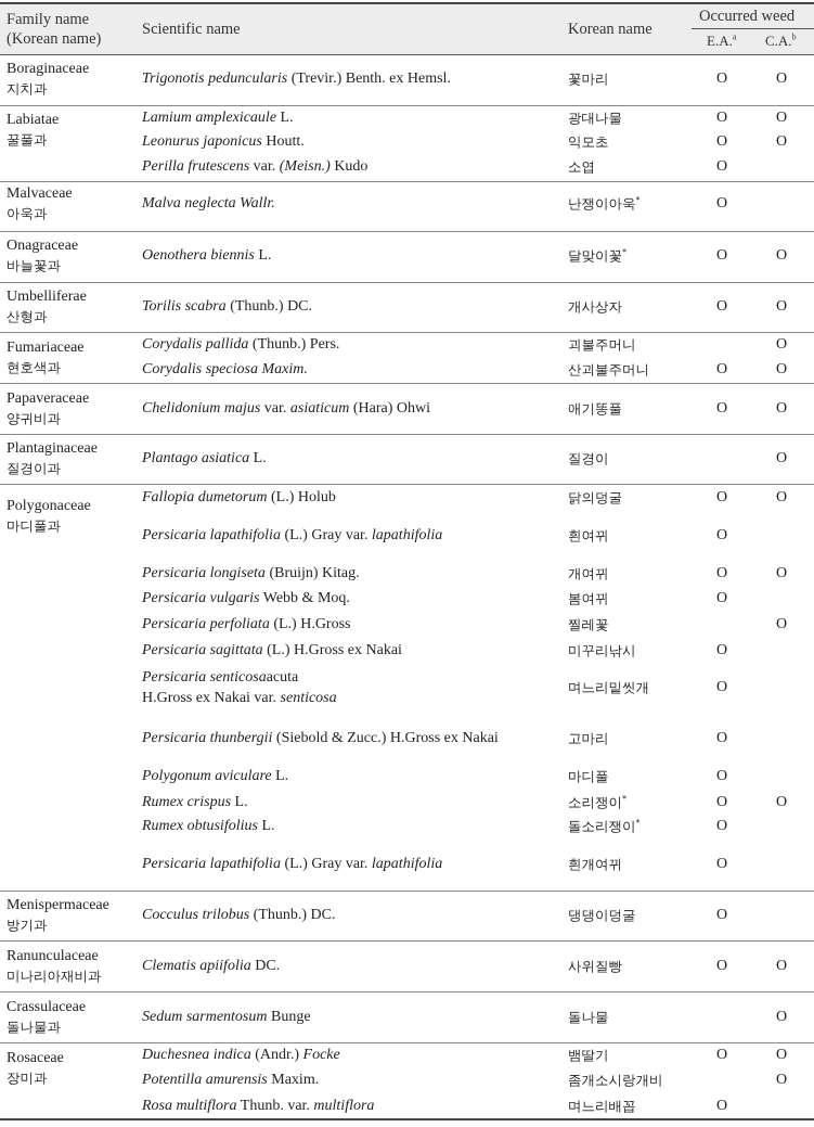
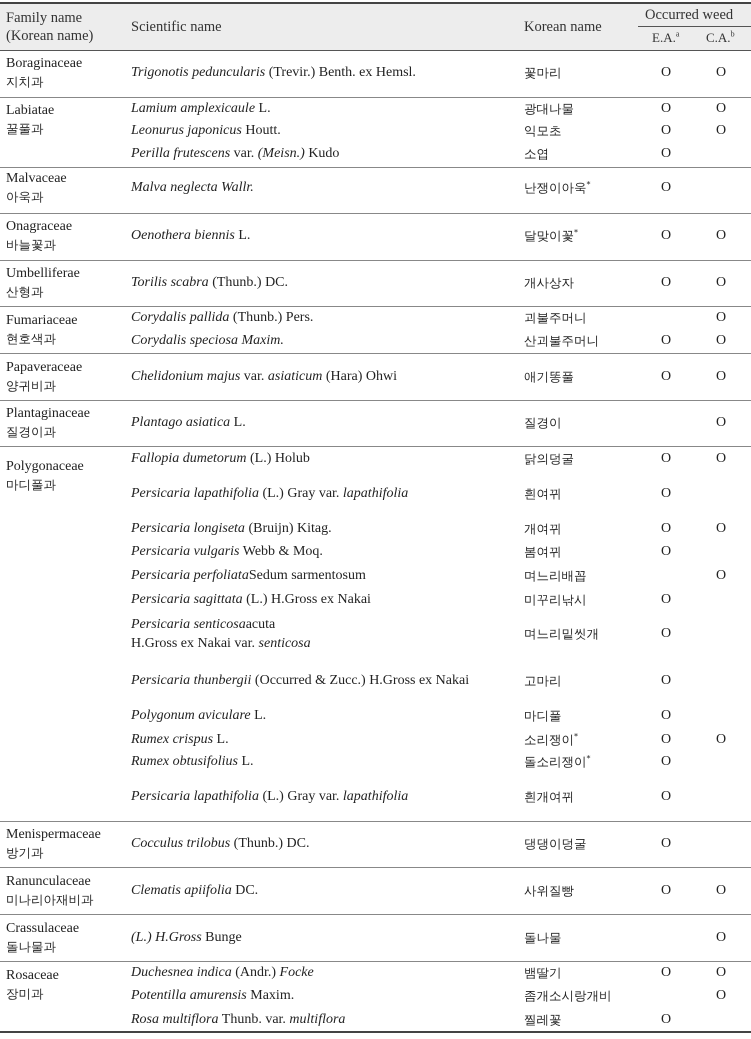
  Family name
  (Korean name)
  Scientific name
  Korean name
  Occurred weed
  E.A.a
  C.A.b
  Boraginaceae
  지치과
  Trigonotis peduncularis (Trevir.) Benth. ex Hemsl.
  꽃마리
  O
  O
  Labiatae
  꿀풀과
  Lamium amplexicaule L.
  광대나물
  O
  O
  Leonurus japonicus Houtt.
  익모초
  O
  O
  Perilla frutescens var. (Meisn.) Kudo
  소엽
  O
  Malvaceae
  아욱과
  Malva neglecta Wallr.
  난쟁이아욱*
  O
  Onagraceae
  바늘꽃과
  Oenothera biennis L.
  달맞이꽃*
  O
  O
  Umbelliferae
  산형과
  Torilis scabra (Thunb.) DC.
  개사상자
  O
  O
  Fumariaceae
  현호색과
  Corydalis pallida (Thunb.) Pers.
  괴불주머니
  O
  Corydalis speciosa Maxim.
  산괴불주머니
  O
  O
  Papaveraceae
  양귀비과
  Chelidonium majus var. asiaticum (Hara) Ohwi
  애기똥풀
  O
  O
  Plantaginaceae
  질경이과
  Plantago asiatica L.
  질경이
  O
  Polygonaceae
  마디풀과
  Fallopia dumetorum (L.) Holub
  닭의덩굴
  O
  O
  Persicaria lapathifolia (L.) Gray var. lapathifolia
  흰여뀌
  O
  Persicaria longiseta (Bruijn) Kitag.
  개여뀌
  O
  O
  Persicaria vulgaris Webb & Moq.
  봄여뀌
  O
- Persicaria perfoliata (L.) H.Gross
+ Persicaria perfoliataSedum sarmentosum
- 찔레꽃
+ 며느리배꼽
  O
  Persicaria sagittata (L.) H.Gross ex Nakai
  미꾸리낚시
  O
  Persicaria senticosaacuta
  H.Gross ex Nakai var. senticosa
  며느리밑씻개
  O
- Persicaria thunbergii (Siebold & Zucc.) H.Gross ex Nakai
+ Persicaria thunbergii (Occurred & Zucc.) H.Gross ex Nakai
  고마리
  O
  Polygonum aviculare L.
  마디풀
  O
  Rumex crispus L.
  소리쟁이*
  O
  O
  Rumex obtusifolius L.
  돌소리쟁이*
  O
  Persicaria lapathifolia (L.) Gray var. lapathifolia
  흰개여뀌
  O
  Menispermaceae
  방기과
  Cocculus trilobus (Thunb.) DC.
  댕댕이덩굴
  O
  Ranunculaceae
  미나리아재비과
  Clematis apiifolia DC.
  사위질빵
  O
  O
  Crassulaceae
  돌나물과
- Sedum sarmentosum Bunge
+ (L.) H.Gross Bunge
  돌나물
  O
  Rosaceae
  장미과
  Duchesnea indica (Andr.) Focke
  뱀딸기
  O
  O
  Potentilla amurensis Maxim.
  좀개소시랑개비
  O
  Rosa multiflora Thunb. var. multiflora
- 며느리배꼽
+ 찔레꽃
  O
